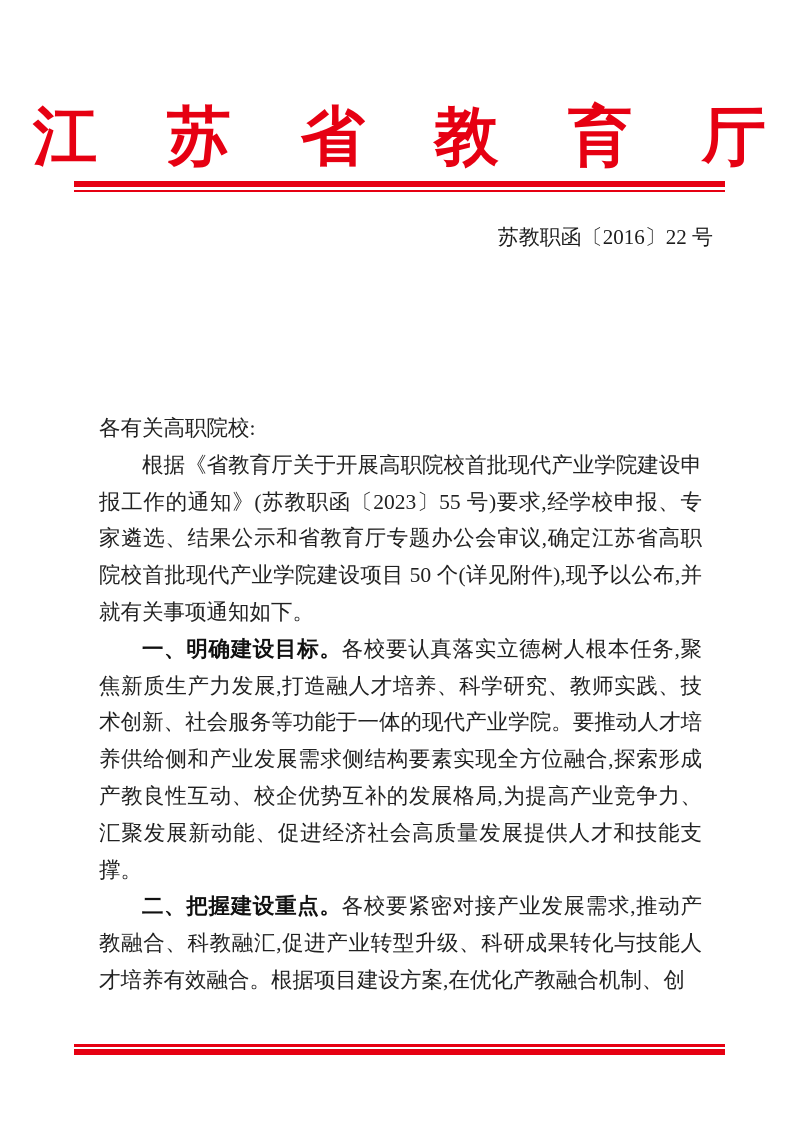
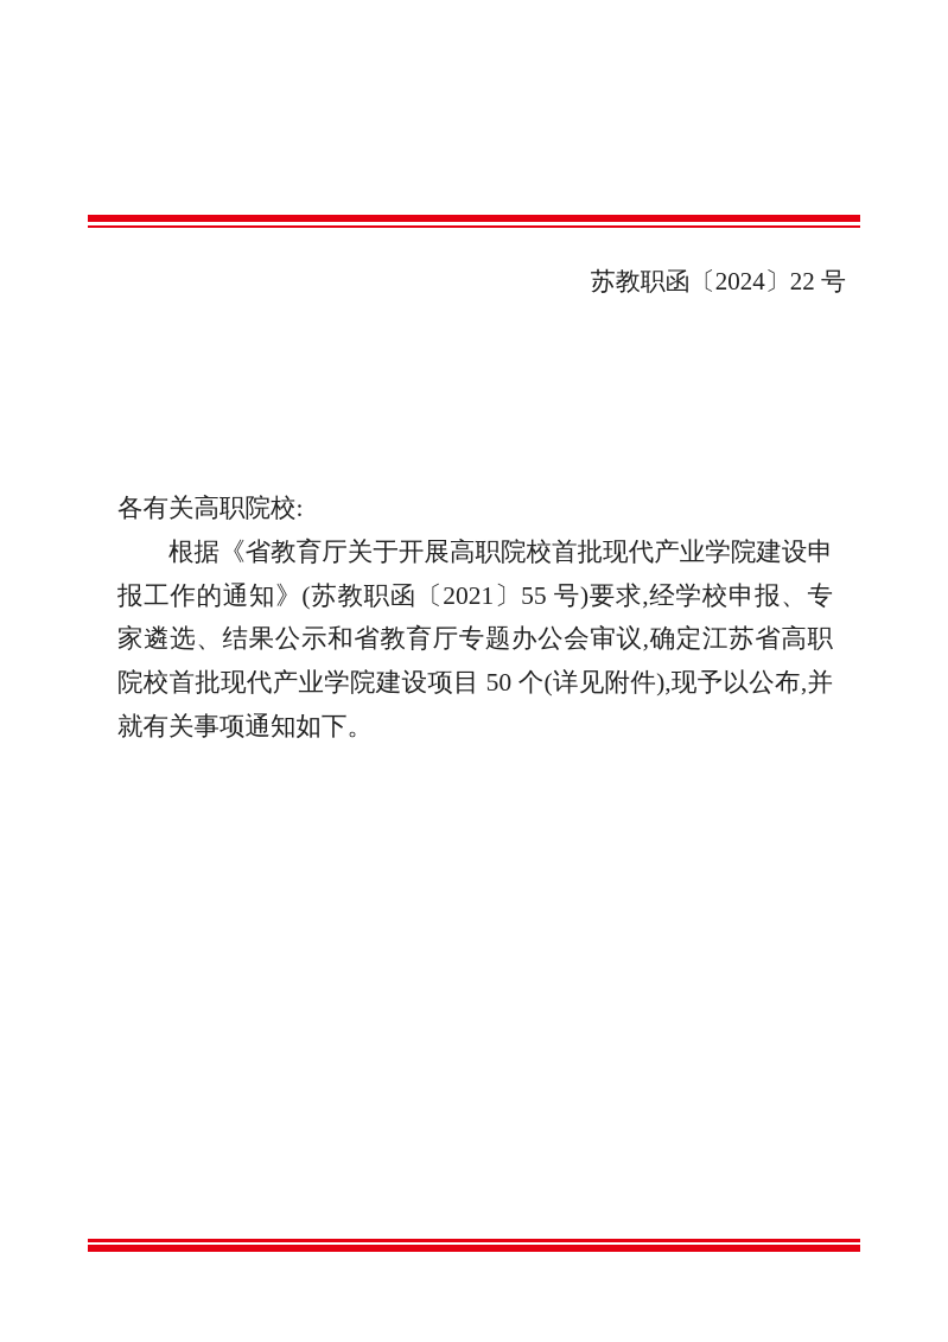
- 江 苏 省 教 育 厅
- 苏教职函〔2016〕22 号
+ 苏教职函〔2024〕22 号
  各有关高职院校:
- 根据《省教育厅关于开展高职院校首批现代产业学院建设申报工作的通知》(苏教职函〔2023〕55 号)要求,经学校申报、专家遴选、结果公示和省教育厅专题办公会审议,确定江苏省高职院校首批现代产业学院建设项目 50 个(详见附件),现予以公布,并就有关事项通知如下。
+ 根据《省教育厅关于开展高职院校首批现代产业学院建设申报工作的通知》(苏教职函〔2021〕55 号)要求,经学校申报、专家遴选、结果公示和省教育厅专题办公会审议,确定江苏省高职院校首批现代产业学院建设项目 50 个(详见附件),现予以公布,并就有关事项通知如下。
- 一、明确建设目标。各校要认真落实立德树人根本任务,聚焦新质生产力发展,打造融人才培养、科学研究、教师实践、技术创新、社会服务等功能于一体的现代产业学院。要推动人才培养供给侧和产业发展需求侧结构要素实现全方位融合,探索形成产教良性互动、校企优势互补的发展格局,为提高产业竞争力、汇聚发展新动能、促进经济社会高质量发展提供人才和技能支撑。
- 二、把握建设重点。各校要紧密对接产业发展需求,推动产教融合、科教融汇,促进产业转型升级、科研成果转化与技能人才培养有效融合。根据项目建设方案,在优化产教融合机制、创
